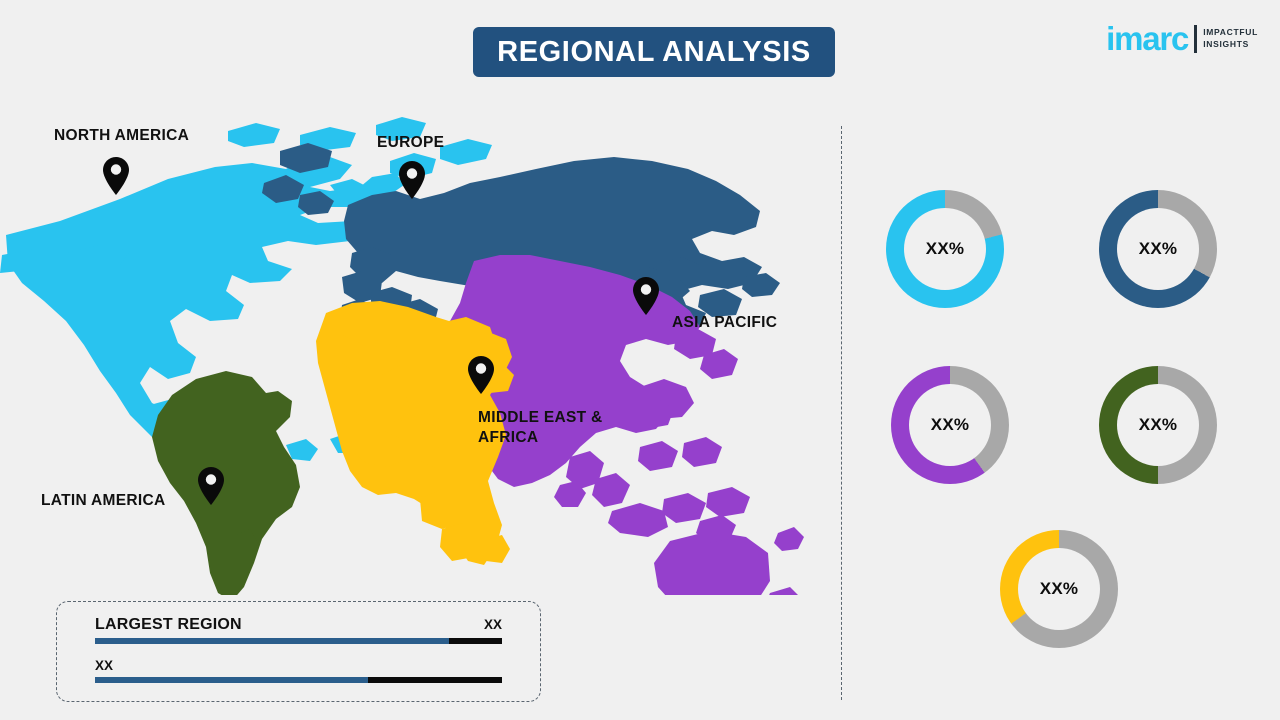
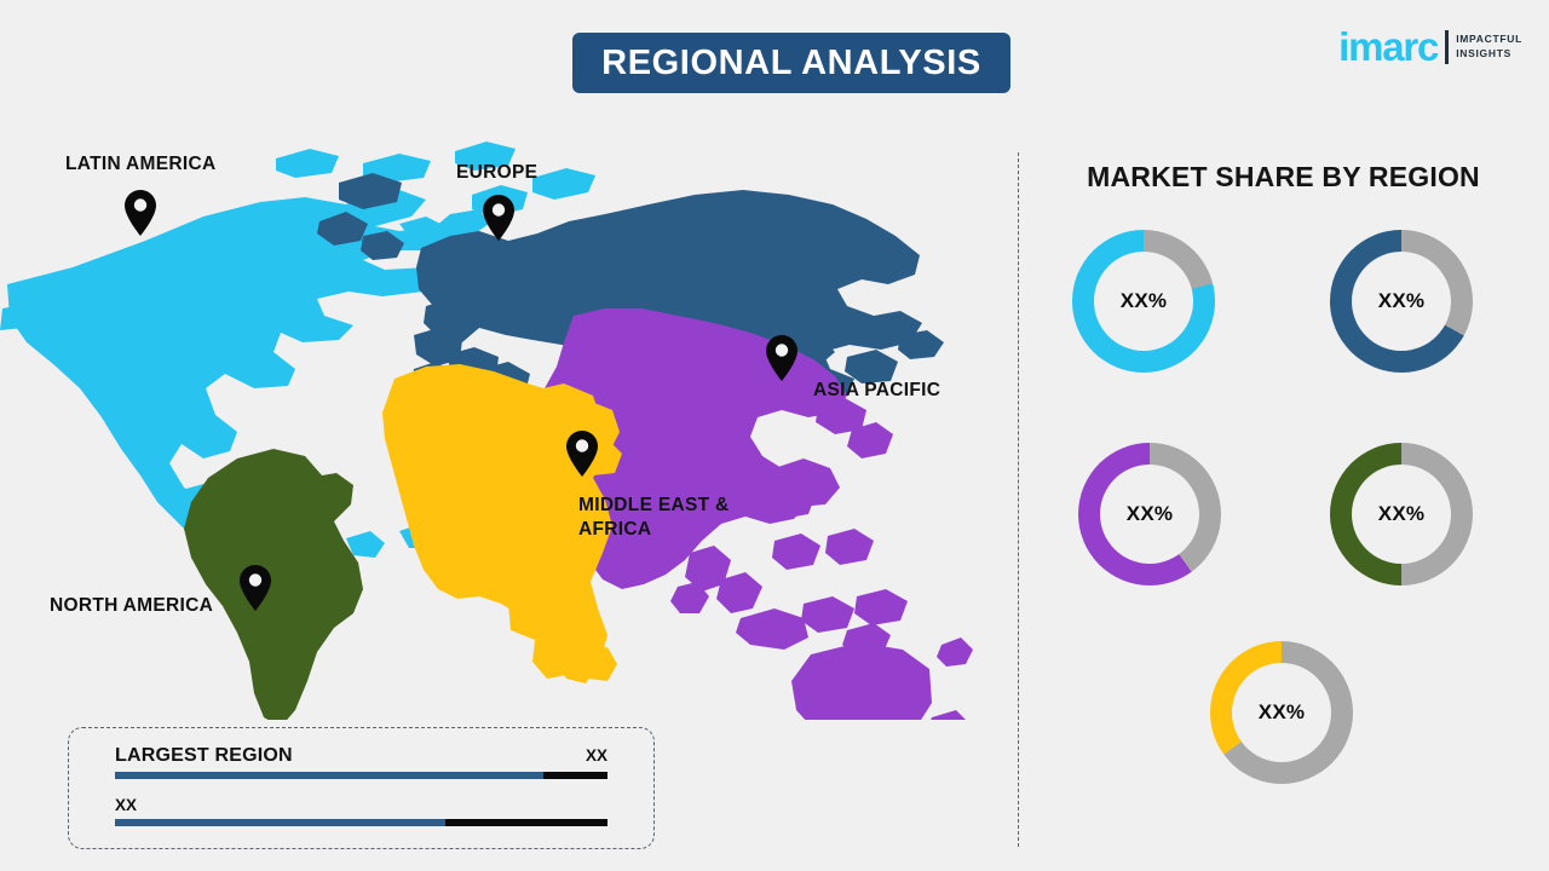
  REGIONAL ANALYSIS
  imarc
  IMPACTFUL
  INSIGHTS
- NORTH AMERICA
+ LATIN AMERICA
  EUROPE
  ASIA PACIFIC
  MIDDLE EAST &
  AFRICA
- LATIN AMERICA
+ NORTH AMERICA
  LARGEST REGION
  XX
  XX
+ MARKET SHARE BY REGION
  XX%
  XX%
  XX%
  XX%
  XX%
